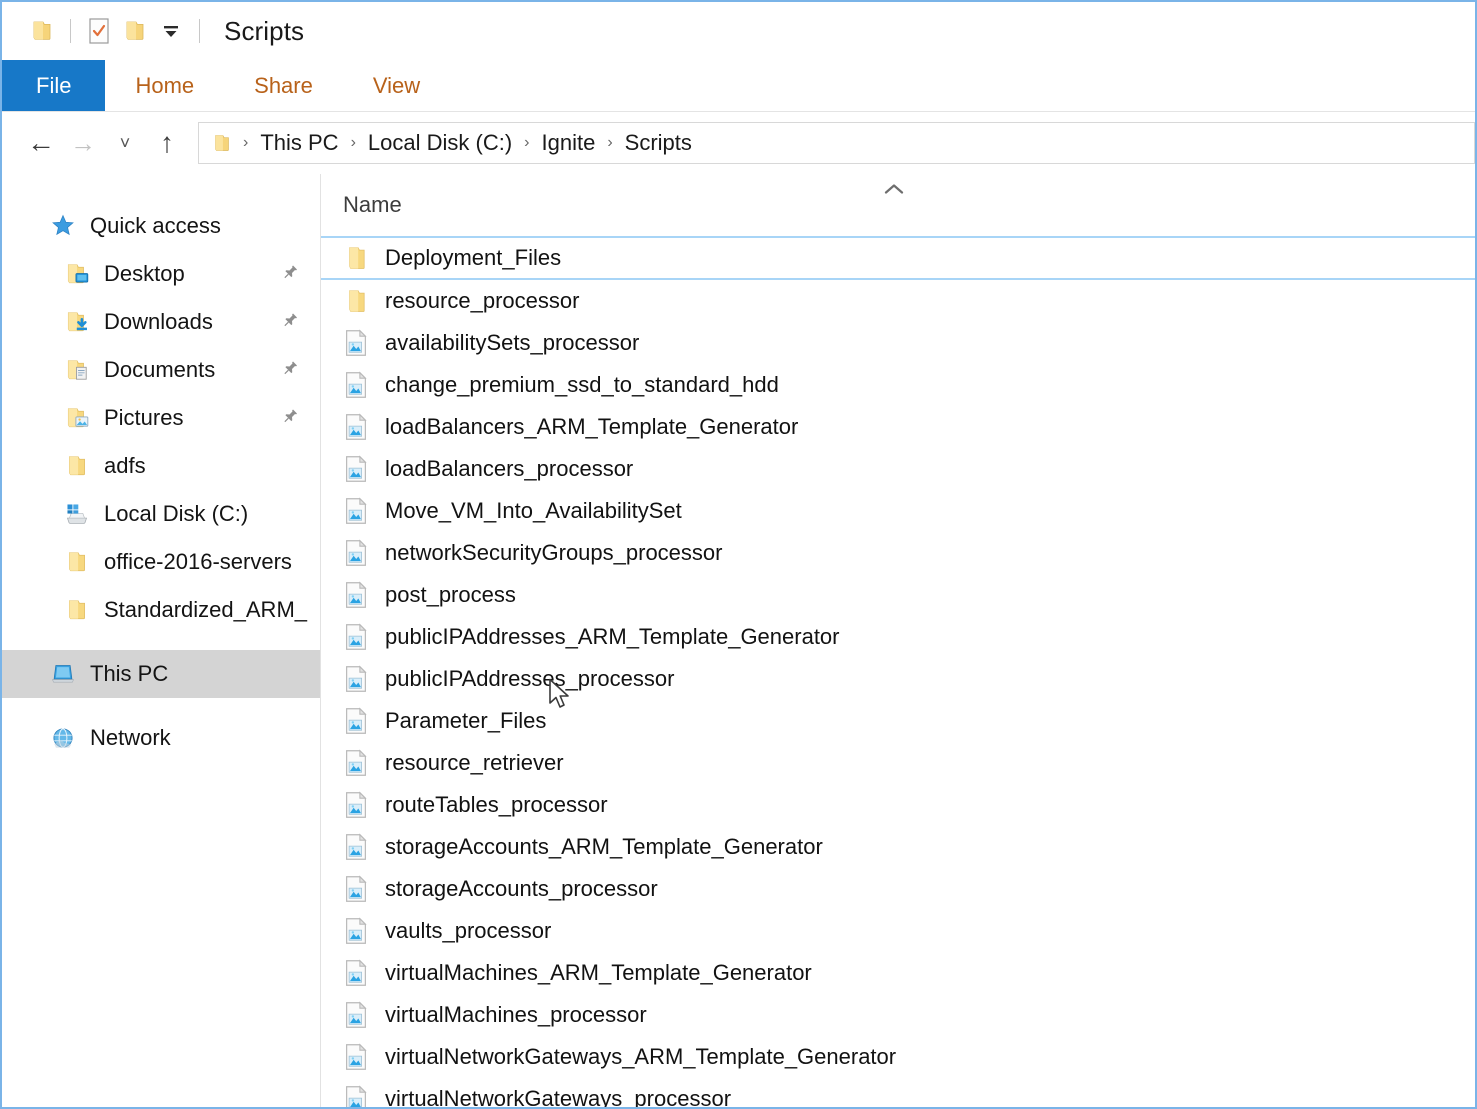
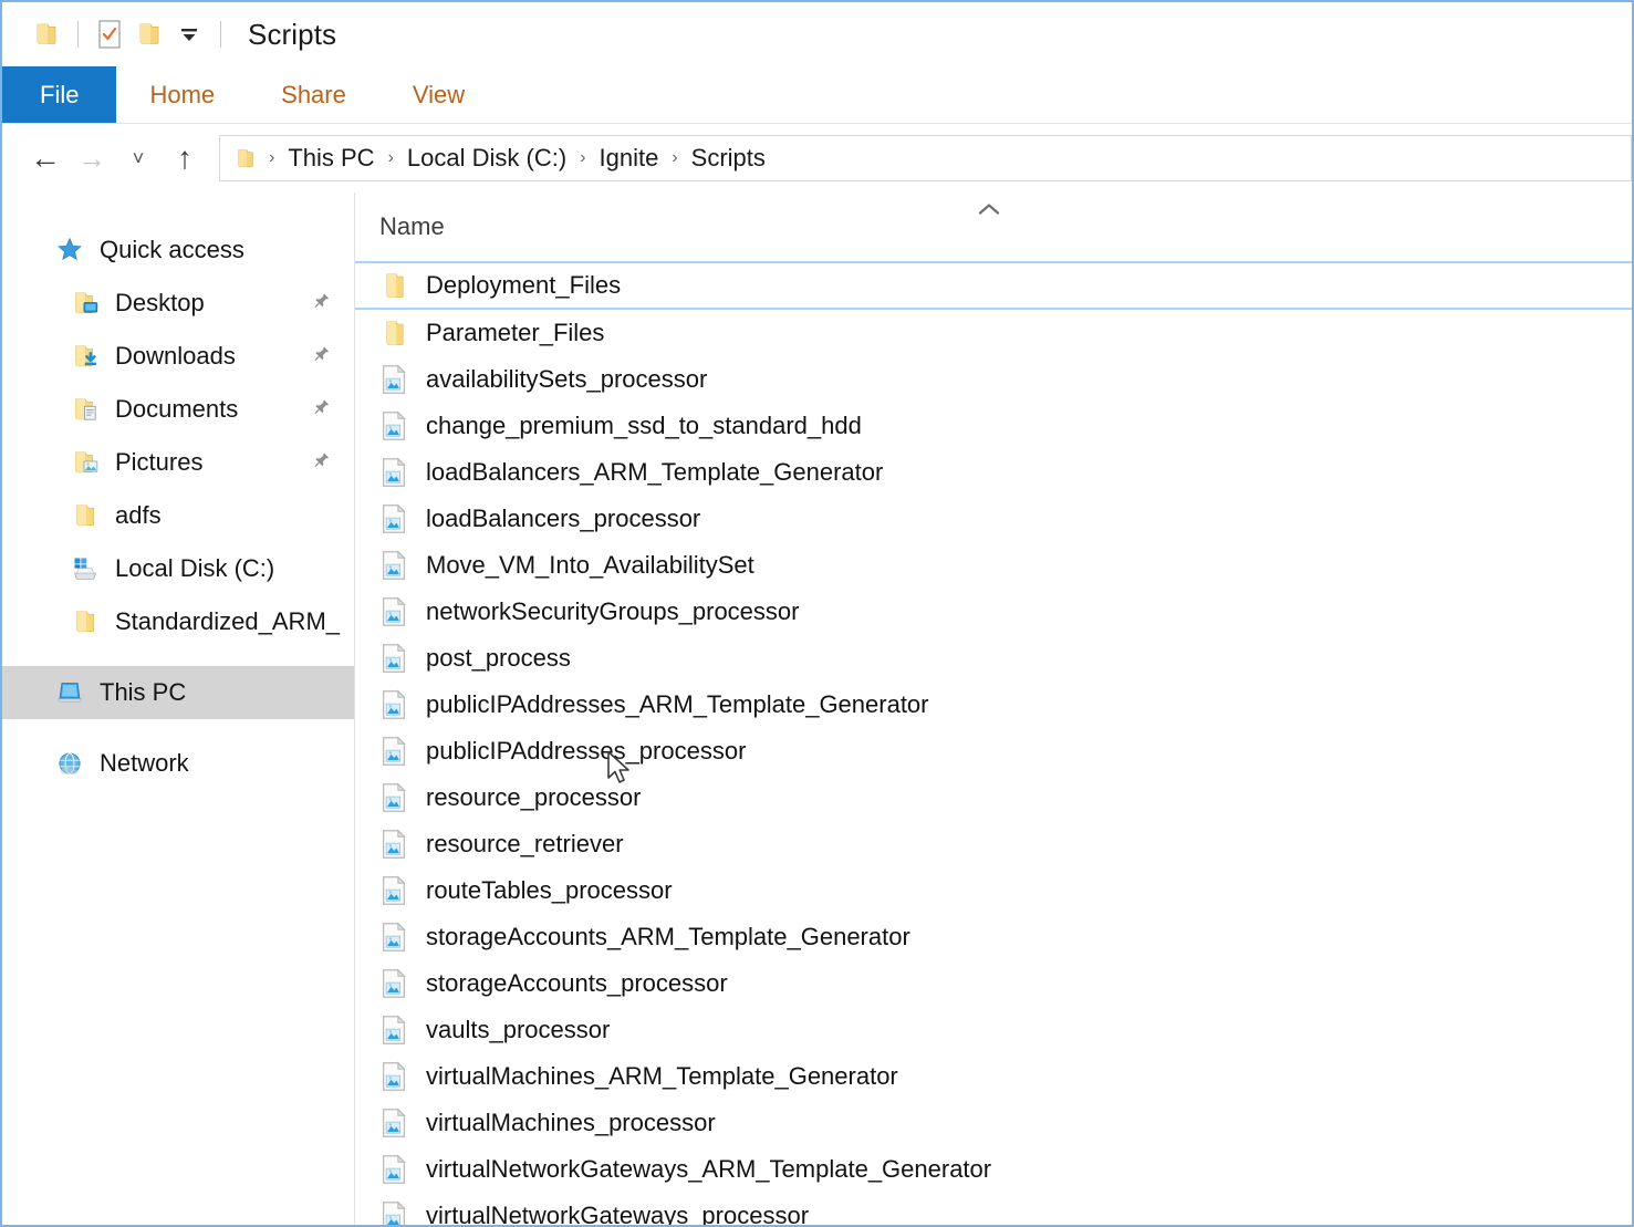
  Scripts
  File
  Home
  Share
  View
  ←
  →
  ˅
  ↑
  ›
  This PC
  ›
  Local Disk (C:)
  ›
  Ignite
  ›
  Scripts
  Quick access
  Desktop
  Downloads
  Documents
  Pictures
  adfs
  Local Disk (C:)
- office-2016-servers
  Standardized_ARM_
  This PC
  Network
  Name
  Deployment_Files
- resource_processor
+ Parameter_Files
  availabilitySets_processor
  change_premium_ssd_to_standard_hdd
  loadBalancers_ARM_Template_Generator
  loadBalancers_processor
  Move_VM_Into_AvailabilitySet
  networkSecurityGroups_processor
  post_process
  publicIPAddresses_ARM_Template_Generator
  publicIPAddresses_processor
- Parameter_Files
+ resource_processor
  resource_retriever
  routeTables_processor
  storageAccounts_ARM_Template_Generator
  storageAccounts_processor
  vaults_processor
  virtualMachines_ARM_Template_Generator
  virtualMachines_processor
  virtualNetworkGateways_ARM_Template_Generator
  virtualNetworkGateways_processor
